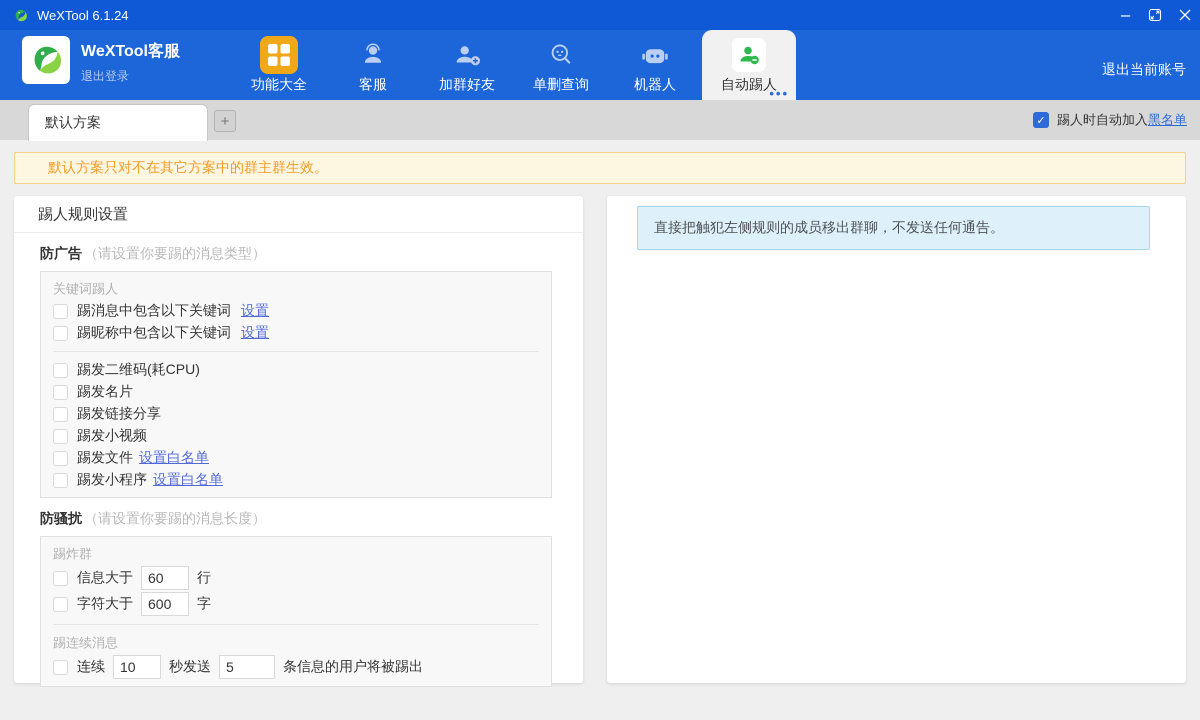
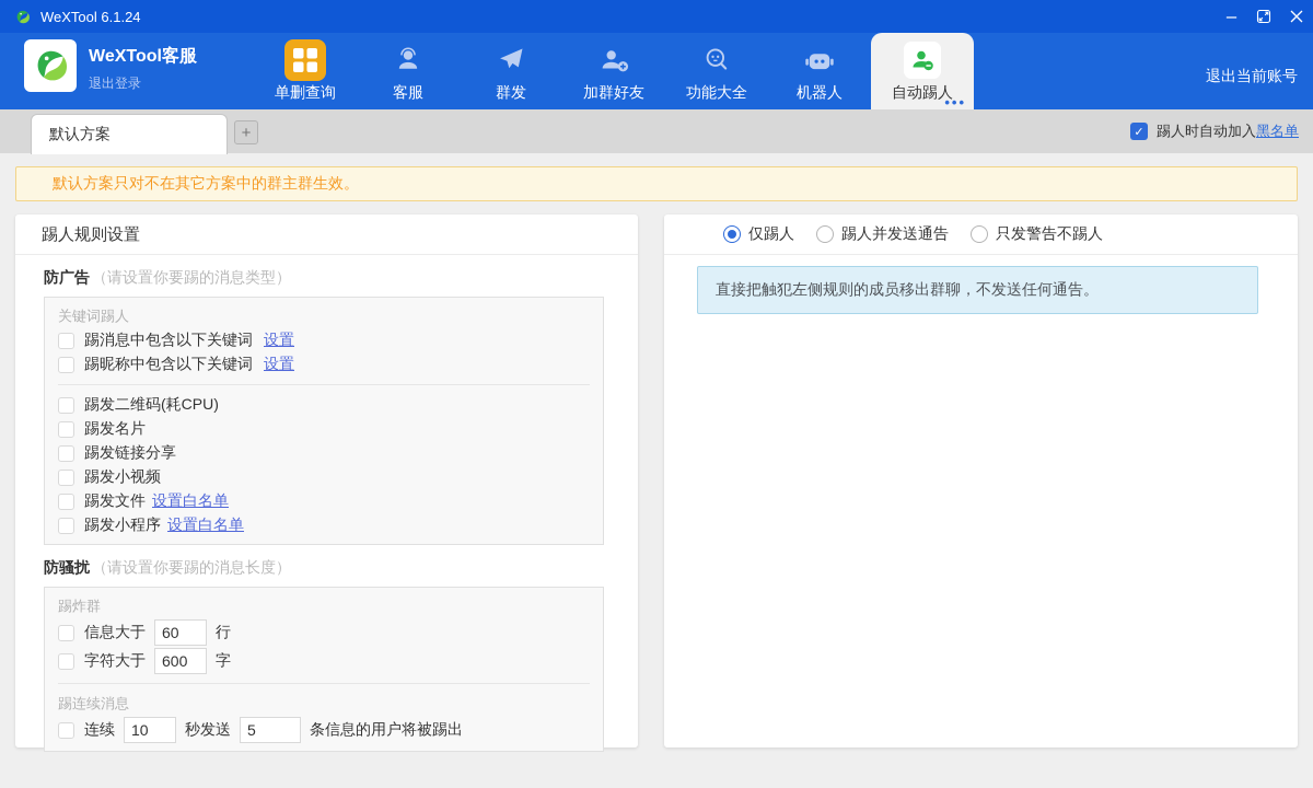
  WeXTool 6.1.24
  WeXTool客服
  退出登录
- 功能大全
+ 单删查询
  客服
+ 群发
  加群好友
- 单删查询
+ 功能大全
  机器人
  自动踢人
  •••
  退出当前账号
  默认方案
  +
  ✓
  踢人时自动加入
  黑名单
  默认方案只对不在其它方案中的群主群生效。
  踢人规则设置
  防广告
  （请设置你要踢的消息类型）
  关键词踢人
  踢消息中包含以下关键词
  设置
  踢昵称中包含以下关键词
  设置
  踢发二维码(耗CPU)
  踢发名片
  踢发链接分享
  踢发小视频
  踢发文件
  设置白名单
  踢发小程序
  设置白名单
  防骚扰
  （请设置你要踢的消息长度）
  踢炸群
  信息大于
  60
  行
  字符大于
  600
  字
  踢连续消息
  连续
  10
  秒发送
  5
  条信息的用户将被踢出
+ 仅踢人
+ 踢人并发送通告
+ 只发警告不踢人
  直接把触犯左侧规则的成员移出群聊，不发送任何通告。
